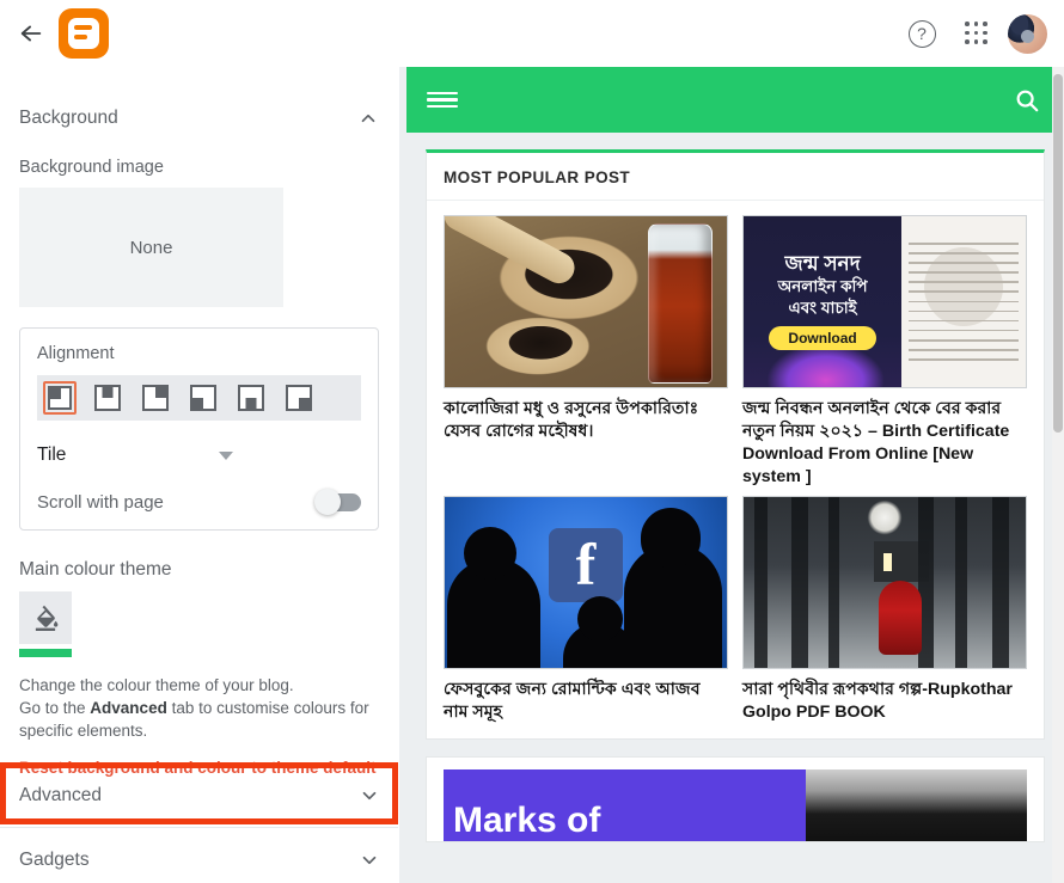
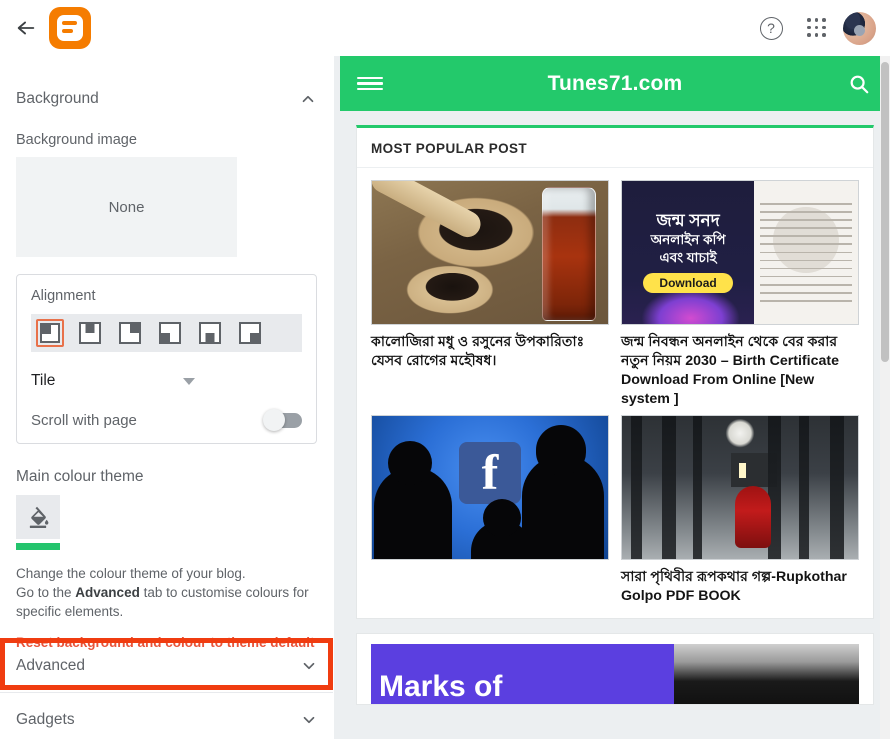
  ?
  Background
  Background image
  None
  Alignment
  Tile
  Scroll with page
  Main colour theme
  Change the colour theme of your blog.
  Go to the Advanced tab to customise colours for
  specific elements.
  Reset background and colour to theme default
  Advanced
  Gadgets
+ Tunes71.com
  MOST POPULAR POST
  কালোজিরা মধু ও রসুনের উপকারিতাঃ যেসব রোগের মহৌষধ।
  জন্ম সনদ
  অনলাইন কপি
  এবং যাচাই
  Download
- জন্ম নিবন্ধন অনলাইন থেকে বের করার নতুন নিয়ম ২০২১ – Birth Certificate Download From Online [New system ]
+ জন্ম নিবন্ধন অনলাইন থেকে বের করার নতুন নিয়ম 2030 – Birth Certificate Download From Online [New system ]
  f
- ফেসবুকের জন্য রোমান্টিক এবং আজব নাম সমূহ
  সারা পৃথিবীর রূপকথার গল্প-Rupkothar Golpo PDF BOOK
  Marks of
